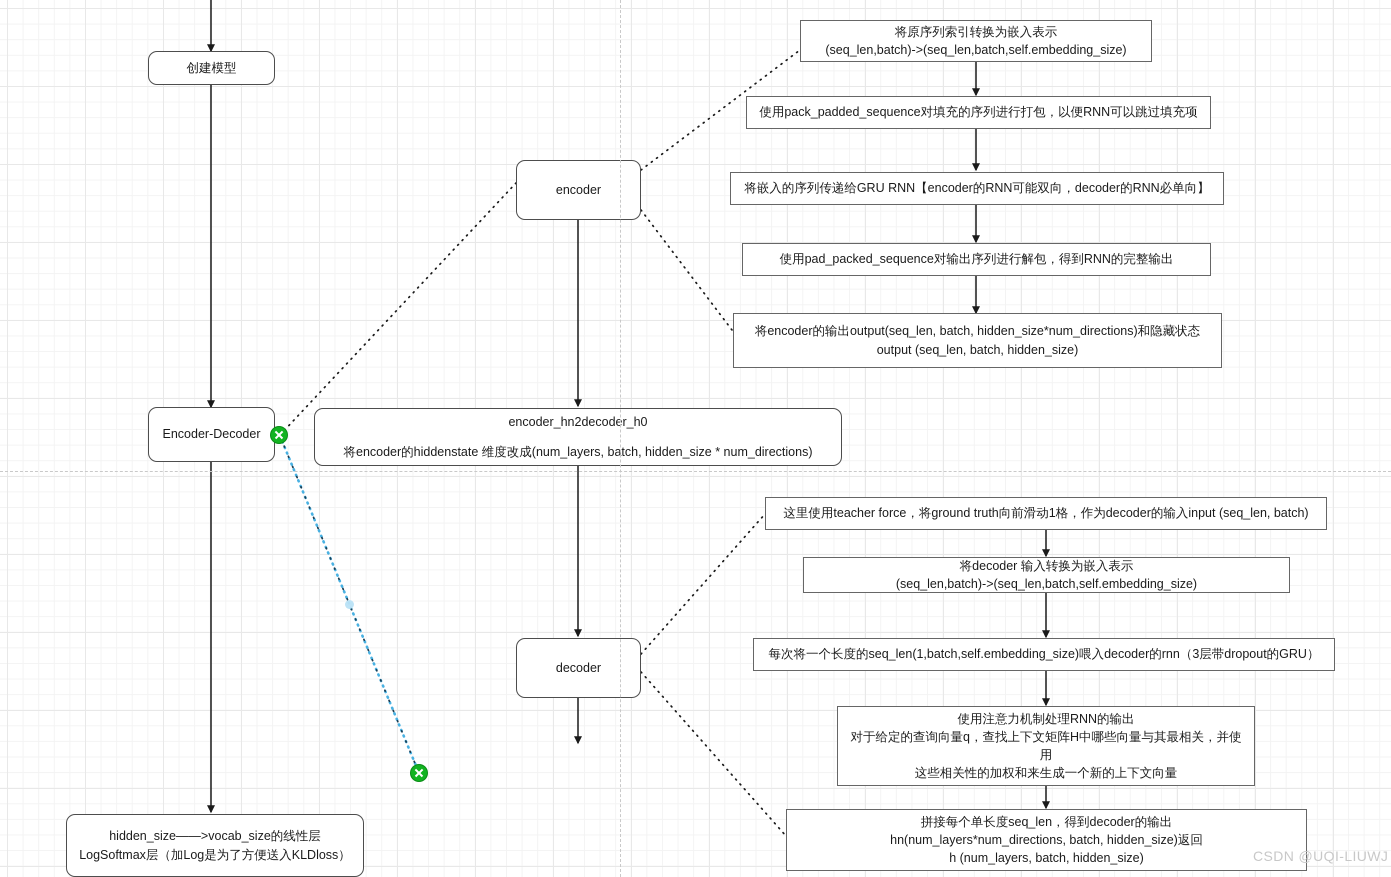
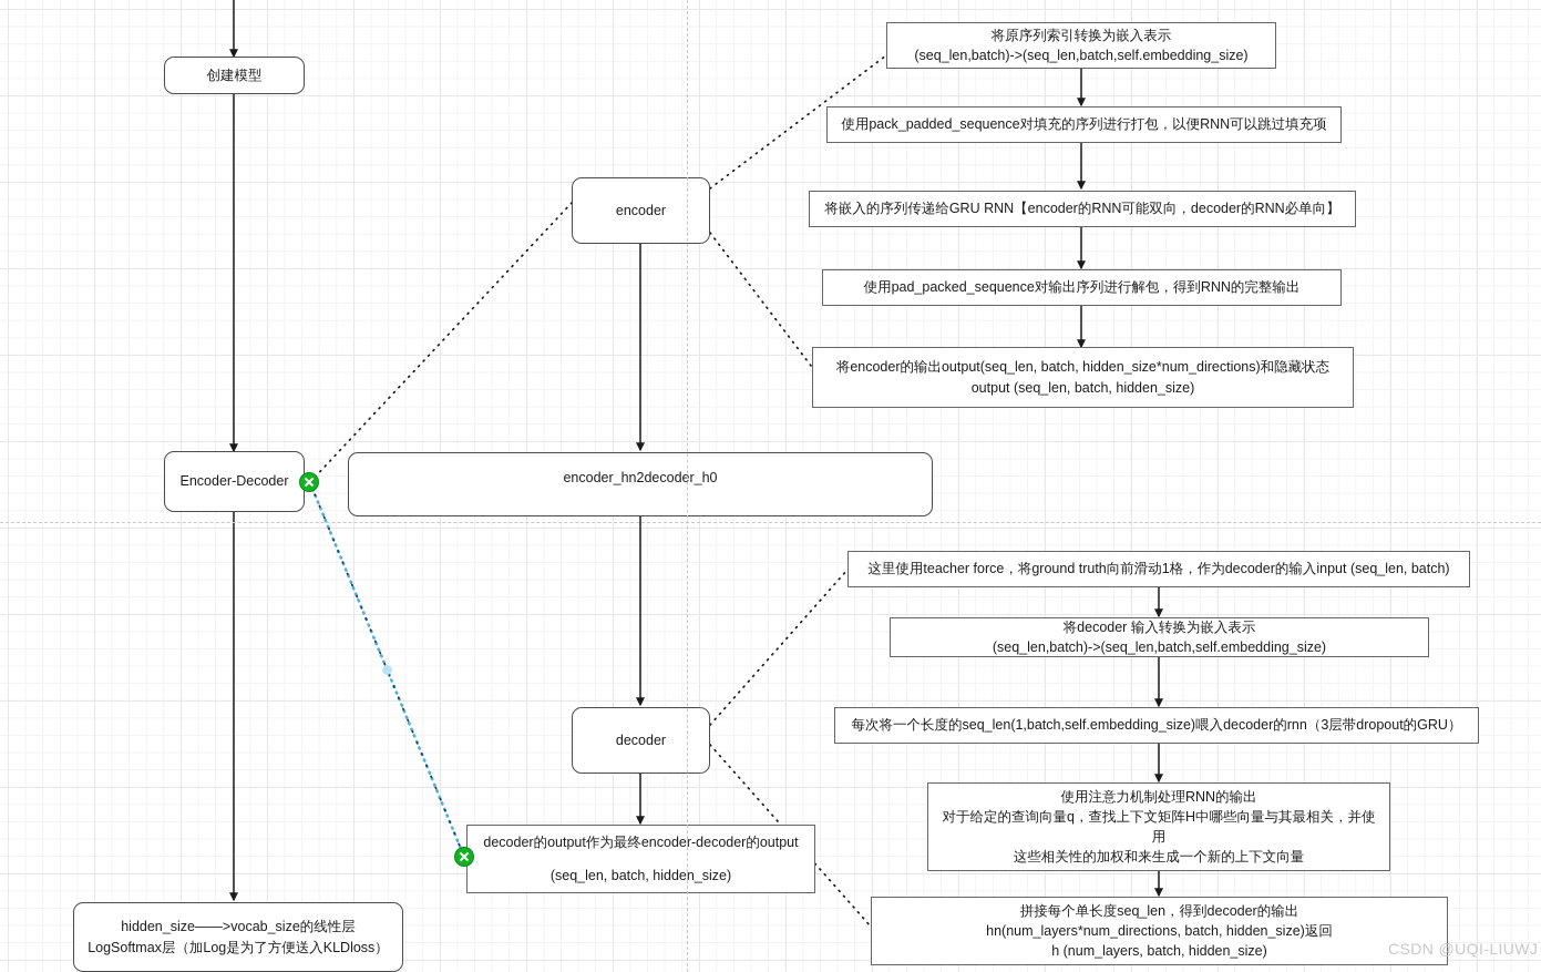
  创建模型
  Encoder-Decoder
  encoder
  decoder
  将原序列索引转换为嵌入表示
  (seq_len,batch)->(seq_len,batch,self.embedding_size)
  使用pack_padded_sequence对填充的序列进行打包，以便RNN可以跳过填充项
  将嵌入的序列传递给GRU RNN【encoder的RNN可能双向，decoder的RNN必单向】
  使用pad_packed_sequence对输出序列进行解包，得到RNN的完整输出
  将encoder的输出output(seq_len, batch, hidden_size*num_directions)和隐藏状态
  output (seq_len, batch, hidden_size)
  encoder_hn2decoder_h0
- 将encoder的hiddenstate 维度改成(num_layers, batch, hidden_size * num_directions)
  这里使用teacher force，将ground truth向前滑动1格，作为decoder的输入input (seq_len, batch)
  将decoder 输入转换为嵌入表示
  (seq_len,batch)->(seq_len,batch,self.embedding_size)
  每次将一个长度的seq_len(1,batch,self.embedding_size)喂入decoder的rnn（3层带dropout的GRU）
  使用注意力机制处理RNN的输出
  对于给定的查询向量q，查找上下文矩阵H中哪些向量与其最相关，并使用
  这些相关性的加权和来生成一个新的上下文向量
  拼接每个单长度seq_len，得到decoder的输出
  hn(num_layers*num_directions, batch, hidden_size)返回
  h (num_layers, batch, hidden_size)
+ decoder的output作为最终encoder-decoder的output
+ (seq_len, batch, hidden_size)
  hidden_size——>vocab_size的线性层
  LogSoftmax层（加Log是为了方便送入KLDloss）
  CSDN @UQI-LIUWJ
